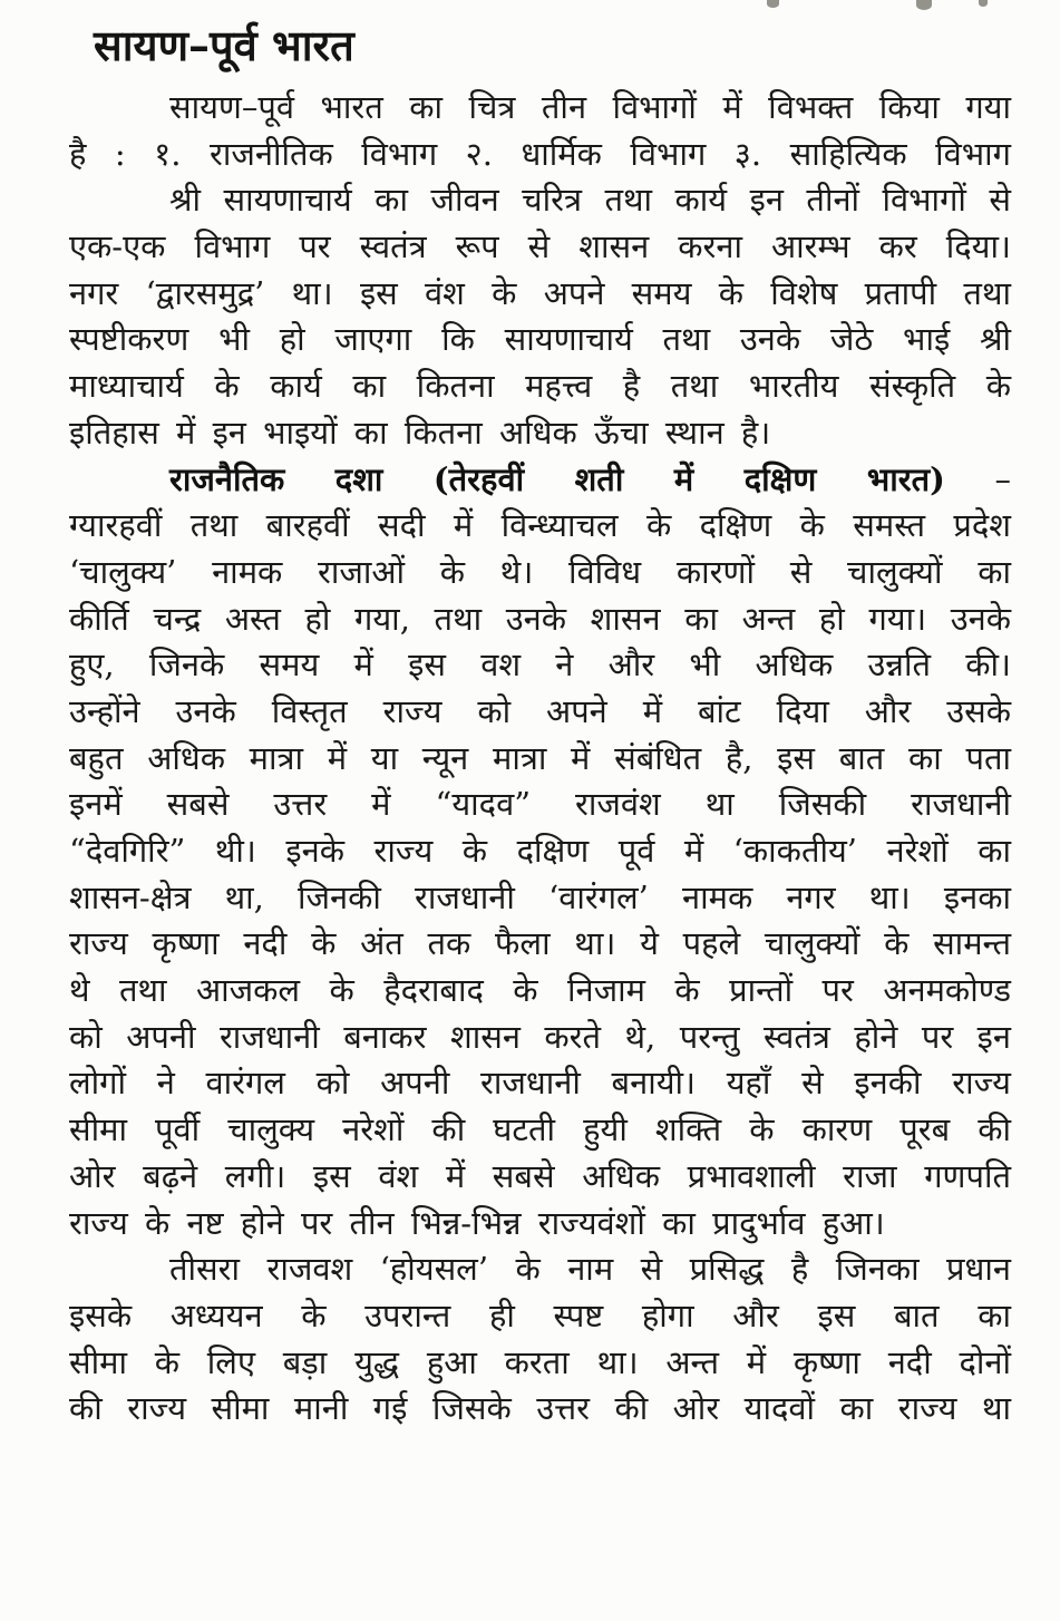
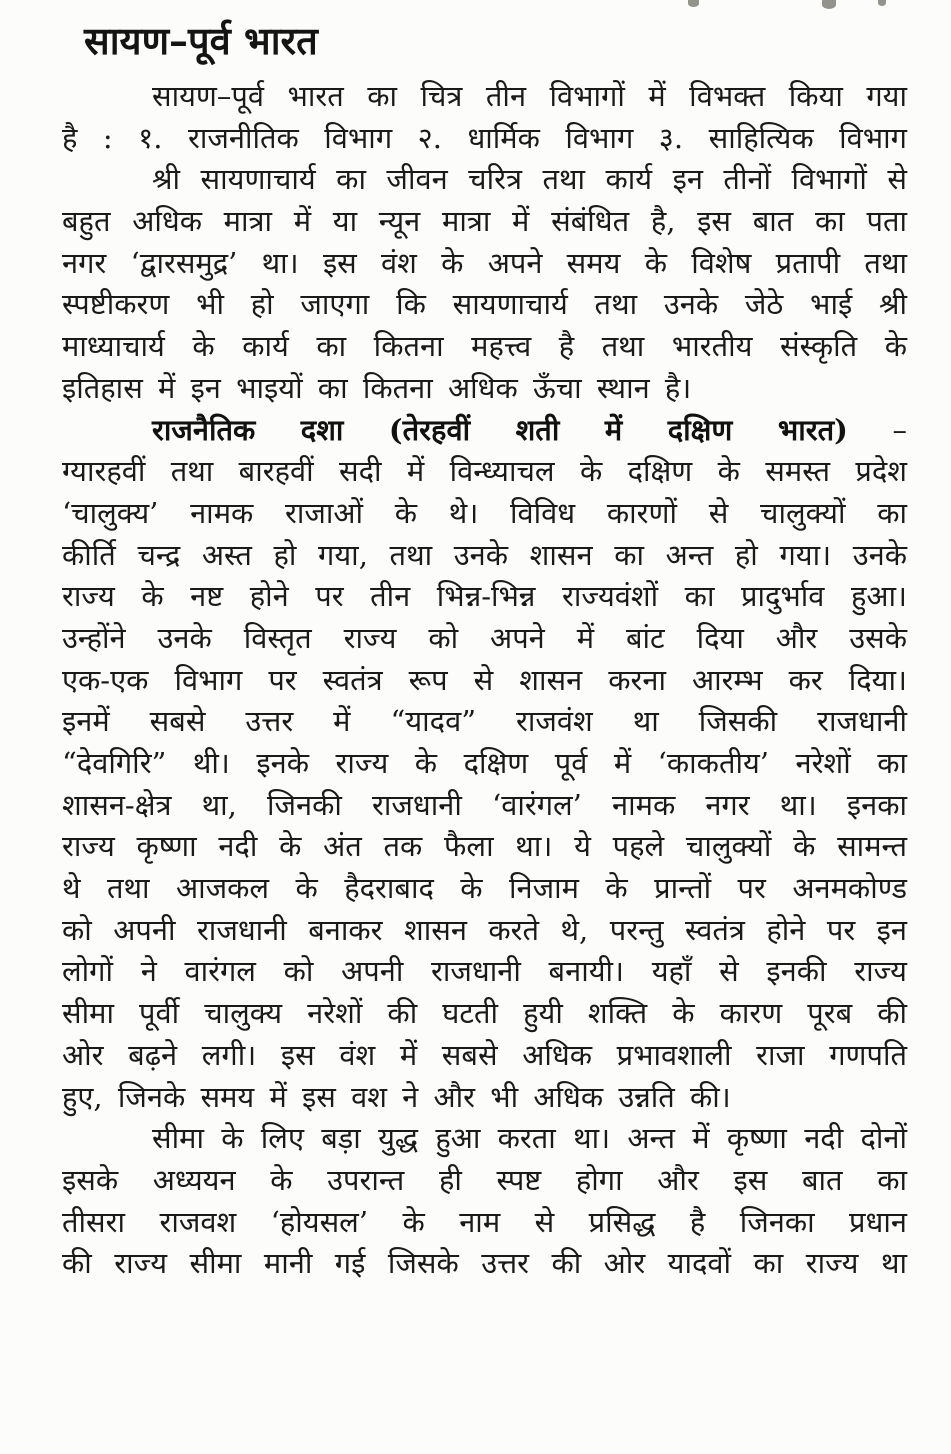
  सायण–पूर्व भारत
  सायण–पूर्व भारत का चित्र तीन विभागों में विभक्त किया गया
  है : १. राजनीतिक विभाग २. धार्मिक विभाग ३. साहित्यिक विभाग
  श्री सायणाचार्य का जीवन चरित्र तथा कार्य इन तीनों विभागों से
- एक-एक विभाग पर स्वतंत्र रूप से शासन करना आरम्भ कर दिया।
+ बहुत अधिक मात्रा में या न्यून मात्रा में संबंधित है, इस बात का पता
  नगर ‘द्वारसमुद्र’ था। इस वंश के अपने समय के विशेष प्रतापी तथा
  स्पष्टीकरण भी हो जाएगा कि सायणाचार्य तथा उनके जेठे भाई श्री
  माध्याचार्य के कार्य का कितना महत्त्व है तथा भारतीय संस्कृति के
  इतिहास में इन भाइयों का कितना अधिक ऊँचा स्थान है।
  राजनैतिक दशा (तेरहवीं शती में दक्षिण भारत) –
  ग्यारहवीं तथा बारहवीं सदी में विन्ध्याचल के दक्षिण के समस्त प्रदेश
  ‘चालुक्य’ नामक राजाओं के थे। विविध कारणों से चालुक्यों का
  कीर्ति चन्द्र अस्त हो गया, तथा उनके शासन का अन्त हो गया। उनके
- हुए, जिनके समय में इस वश ने और भी अधिक उन्नति की।
+ राज्य के नष्ट होने पर तीन भिन्न-भिन्न राज्यवंशों का प्रादुर्भाव हुआ।
  उन्होंने उनके विस्तृत राज्य को अपने में बांट दिया और उसके
- बहुत अधिक मात्रा में या न्यून मात्रा में संबंधित है, इस बात का पता
+ एक-एक विभाग पर स्वतंत्र रूप से शासन करना आरम्भ कर दिया।
  इनमें सबसे उत्तर में “यादव” राजवंश था जिसकी राजधानी
  “देवगिरि” थी। इनके राज्य के दक्षिण पूर्व में ‘काकतीय’ नरेशों का
  शासन-क्षेत्र था, जिनकी राजधानी ‘वारंगल’ नामक नगर था। इनका
  राज्य कृष्णा नदी के अंत तक फैला था। ये पहले चालुक्यों के सामन्त
  थे तथा आजकल के हैदराबाद के निजाम के प्रान्तों पर अनमकोण्ड
  को अपनी राजधानी बनाकर शासन करते थे, परन्तु स्वतंत्र होने पर इन
  लोगों ने वारंगल को अपनी राजधानी बनायी। यहाँ से इनकी राज्य
  सीमा पूर्वी चालुक्य नरेशों की घटती हुयी शक्ति के कारण पूरब की
  ओर बढ़ने लगी। इस वंश में सबसे अधिक प्रभावशाली राजा गणपति
- राज्य के नष्ट होने पर तीन भिन्न-भिन्न राज्यवंशों का प्रादुर्भाव हुआ।
+ हुए, जिनके समय में इस वश ने और भी अधिक उन्नति की।
- तीसरा राजवश ‘होयसल’ के नाम से प्रसिद्ध है जिनका प्रधान
+ सीमा के लिए बड़ा युद्ध हुआ करता था। अन्त में कृष्णा नदी दोनों
  इसके अध्ययन के उपरान्त ही स्पष्ट होगा और इस बात का
- सीमा के लिए बड़ा युद्ध हुआ करता था। अन्त में कृष्णा नदी दोनों
+ तीसरा राजवश ‘होयसल’ के नाम से प्रसिद्ध है जिनका प्रधान
  की राज्य सीमा मानी गई जिसके उत्तर की ओर यादवों का राज्य था
